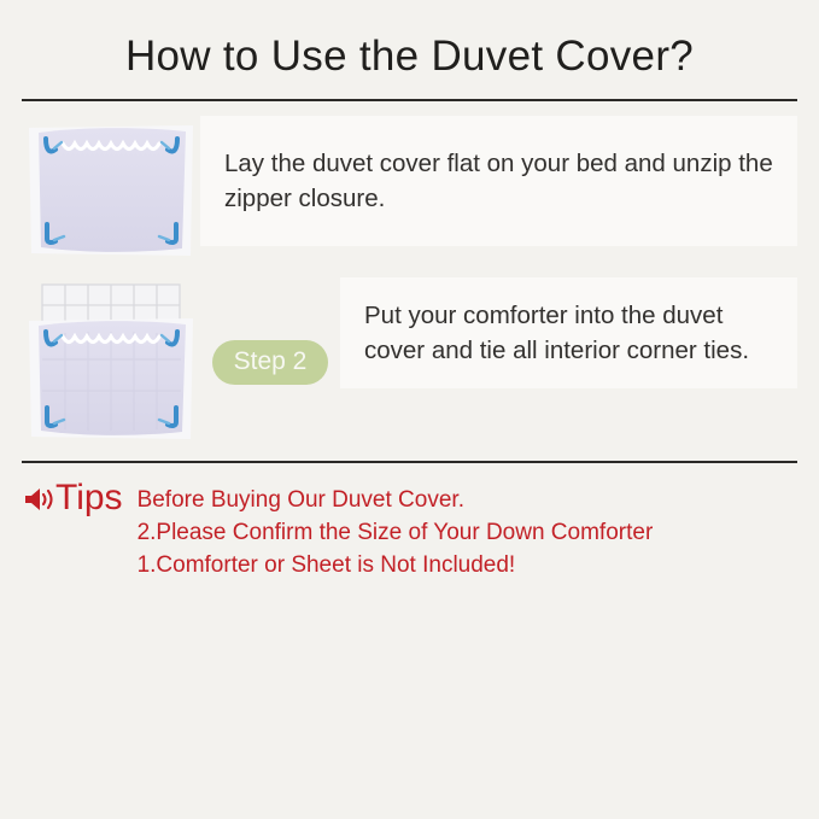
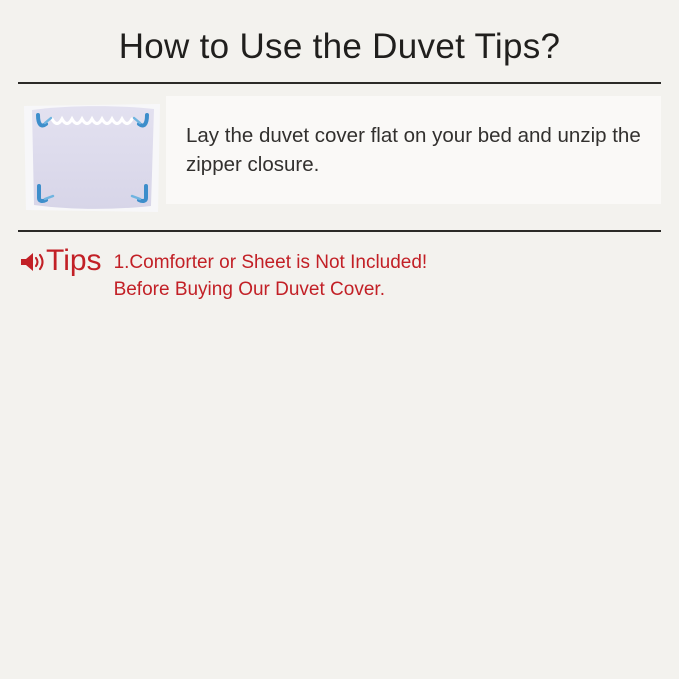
- How to Use the Duvet Cover?
+ How to Use the Duvet Tips?
  Lay the duvet cover flat on your bed and unzip the zipper closure.
- Step 2
- Put your comforter into the duvet cover and tie all interior corner ties.
  Tips
- Before Buying Our Duvet Cover.
+ 1.Comforter or Sheet is Not Included!
- 2.Please Confirm the Size of Your Down Comforter
- 1.Comforter or Sheet is Not Included!
+ Before Buying Our Duvet Cover.
